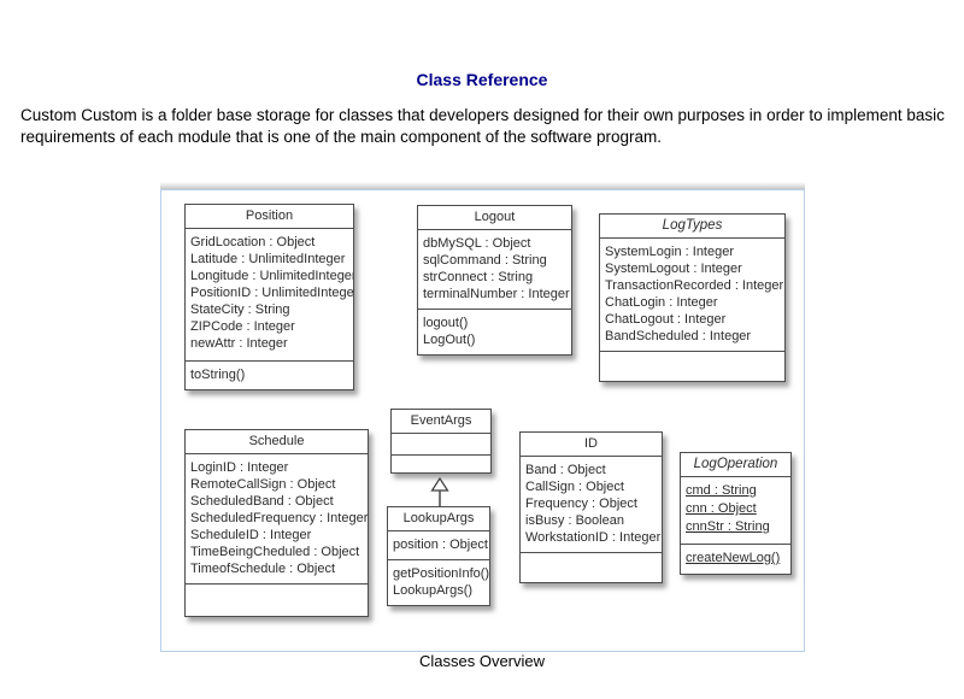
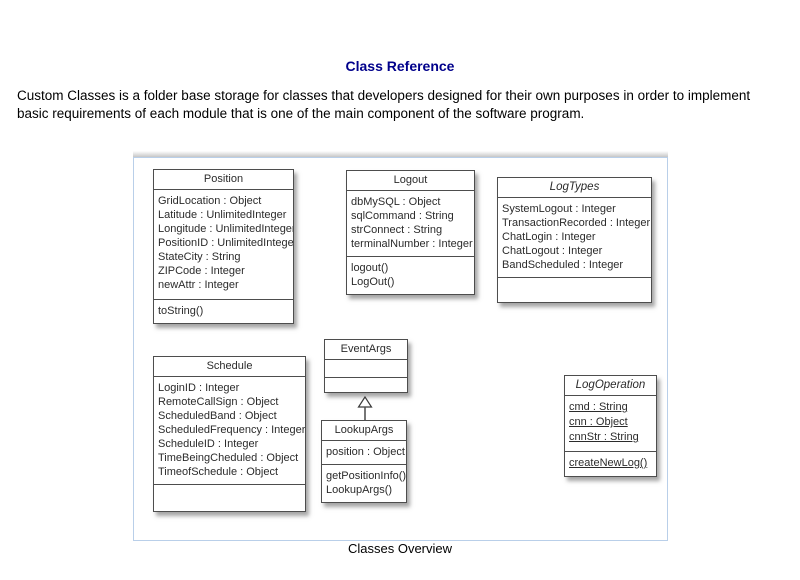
  Class Reference
- Custom Custom is a folder base storage for classes that developers designed for their own purposes in order to implement basic requirements of each module that is one of the main component of the software program.
+ Custom Classes is a folder base storage for classes that developers designed for their own purposes in order to implement basic requirements of each module that is one of the main component of the software program.
  Position
  GridLocation : Object
  Latitude : UnlimitedInteger
  Longitude : UnlimitedIntege
  PositionID : UnlimitedIntege
  StateCity : String
  ZIPCode : Integer
  newAttr : Integer
  toString()
  Logout
  dbMySQL : Object
  sqlCommand : String
  strConnect : String
  terminalNumber : Integer
  logout()
  LogOut()
  LogTypes
- SystemLogin : Integer
  SystemLogout : Integer
  TransactionRecorded : Integer
  ChatLogin : Integer
  ChatLogout : Integer
  BandScheduled : Integer
  Schedule
  LoginID : Integer
  RemoteCallSign : Object
  ScheduledBand : Object
  ScheduledFrequency : Integer
  ScheduleID : Integer
  TimeBeingCheduled : Object
  TimeofSchedule : Object
  EventArgs
  LookupArgs
  position : Object
  getPositionInfo()
  LookupArgs()
- ID
- Band : Object
- CallSign : Object
- Frequency : Object
- isBusy : Boolean
- WorkstationID : Integer
  LogOperation
  cmd : String
  cnn : Object
  cnnStr : String
  createNewLog()
  Classes Overview
